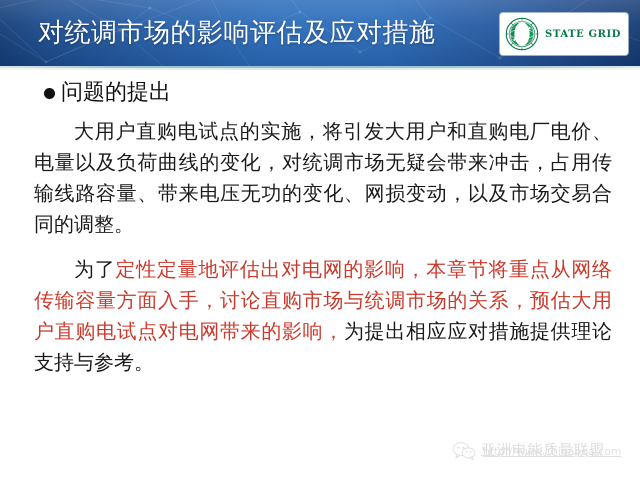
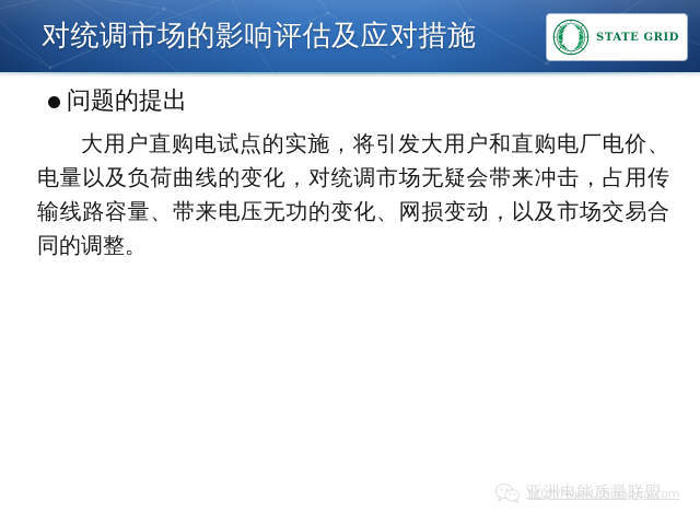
  对统调市场的影响评估及应对措施
  STATE GRID
  问题的提出
  大用户直购电试点的实施，将引发大用户和直购电厂电价、电量以及负荷曲线的变化，对统调市场无疑会带来冲击，占用传输线路容量、带来电压无功的变化、网损变动，以及市场交易合同的调整。
- 为了定性定量地评估出对电网的影响，本章节将重点从网络传输容量方面入手，讨论直购市场与统调市场的关系，预估大用户直购电试点对电网带来的影响，为提出相应应对措施提供理论支持与参考。
  亚洲电能质量联盟
  http://www.chinapqa.com
